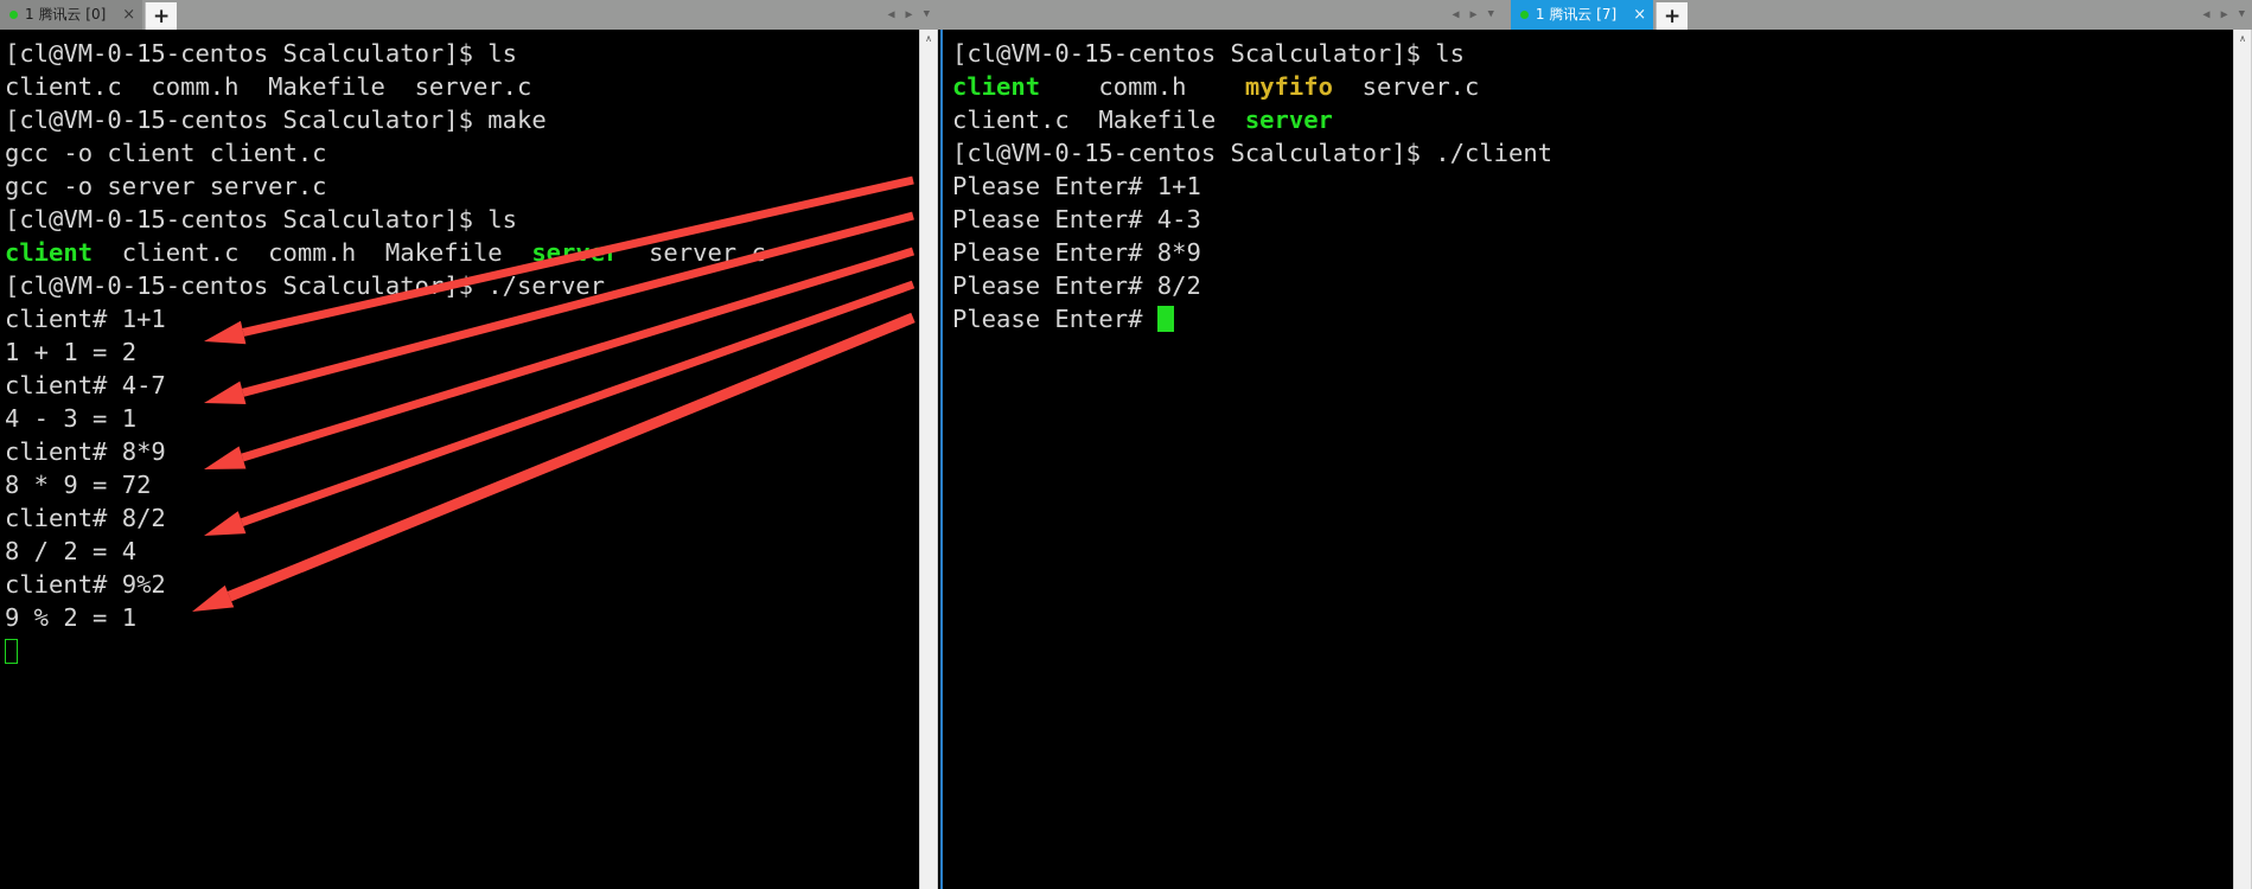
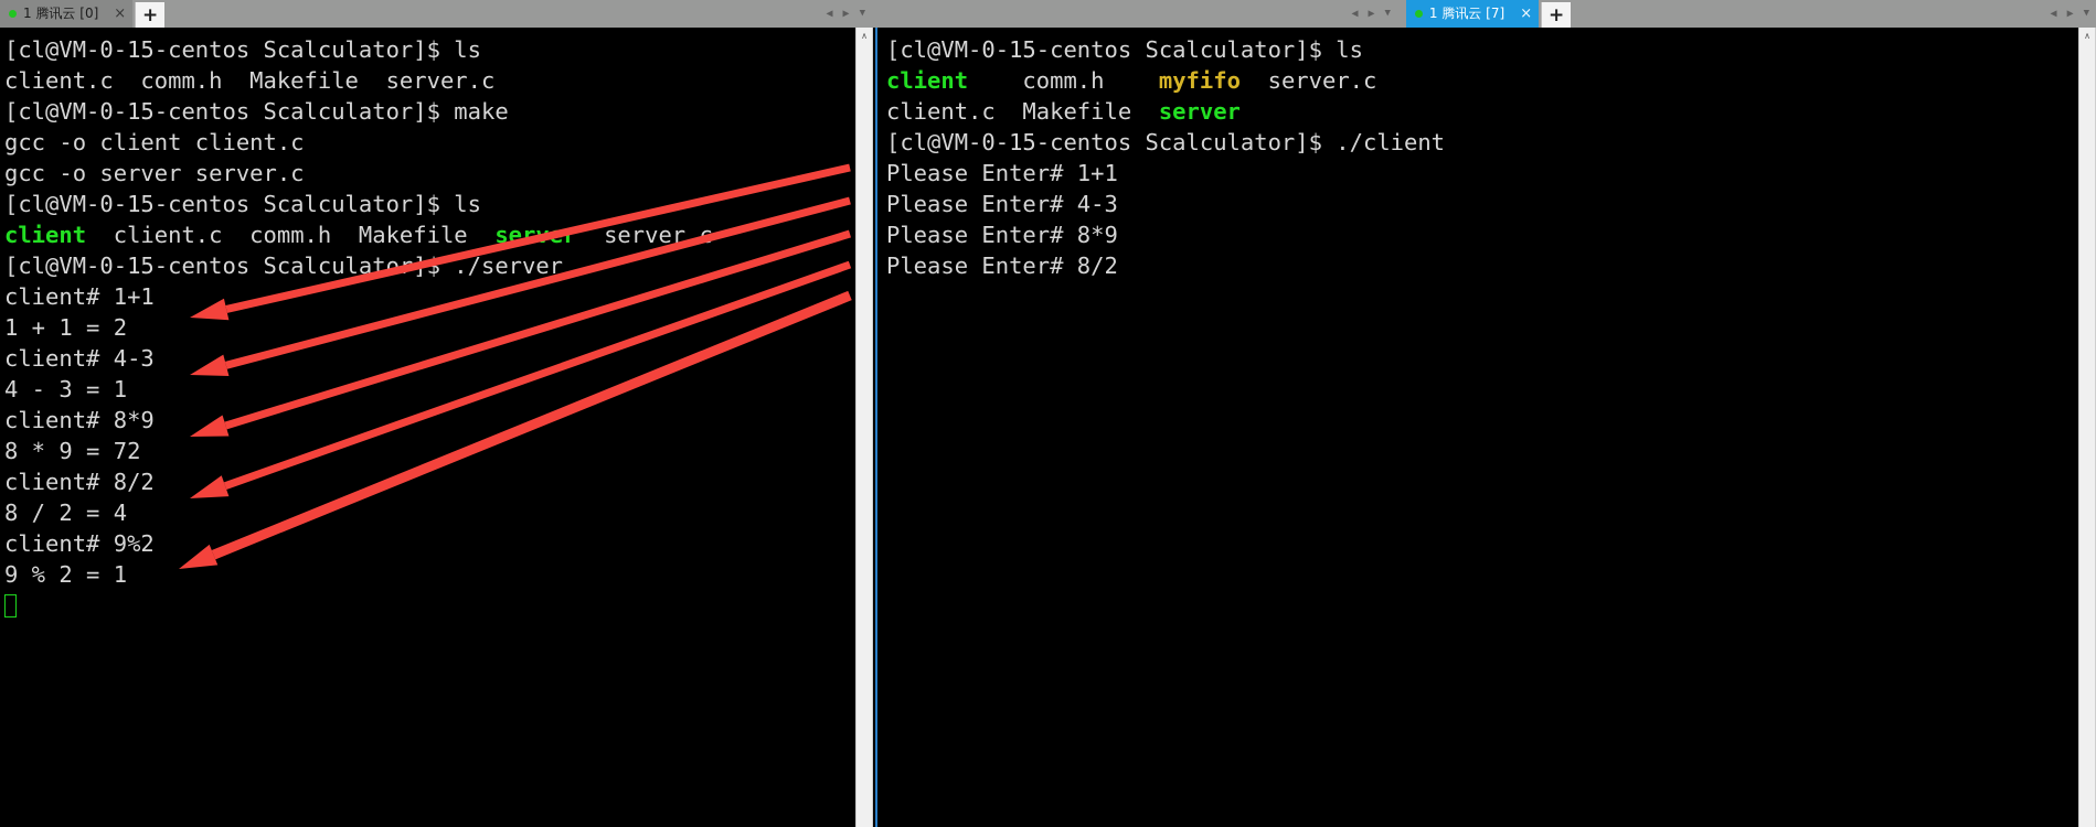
  1 腾讯云 [0]
  ×
  +
  ◀
  ▶
  ▼
  ◀
  ▶
  ▼
  1 腾讯云 [7]
  ×
  +
  ◀
  ▶
  ▼
  [cl@VM-0-15-centos Scalculator]$ ls
  client.c comm.h Makefile server.c
  [cl@VM-0-15-centos Scalculator]$ make
  gcc -o client client.c
  gcc -o server server.c
  [cl@VM-0-15-centos Scalculator]$ ls
  client client.c comm.h Makefile ser server.
  [cl@VM-0-15-centos Scalculato ./server
  client# 1+1
  1 + 1 = 2
- client# 4-7
+ client# 4-3
  4 - 3 = 1
  client# 8*9
  8 * 9 = 72
  client# 8/2
  8 / 2 = 4
  client# 9%2
  9 % 2 = 1
  ∧
  [cl@VM-0-15-centos Scalculator]$ ls
  client comm.h myfifo server.c
  client.c Makefile server
  [cl@VM-0-15-centos Scalculator]$ ./client
  Please Enter# 1+1
  Please Enter# 4-3
  Please Enter# 8*9
  Please Enter# 8/2
- Please Enter#
  ∧
